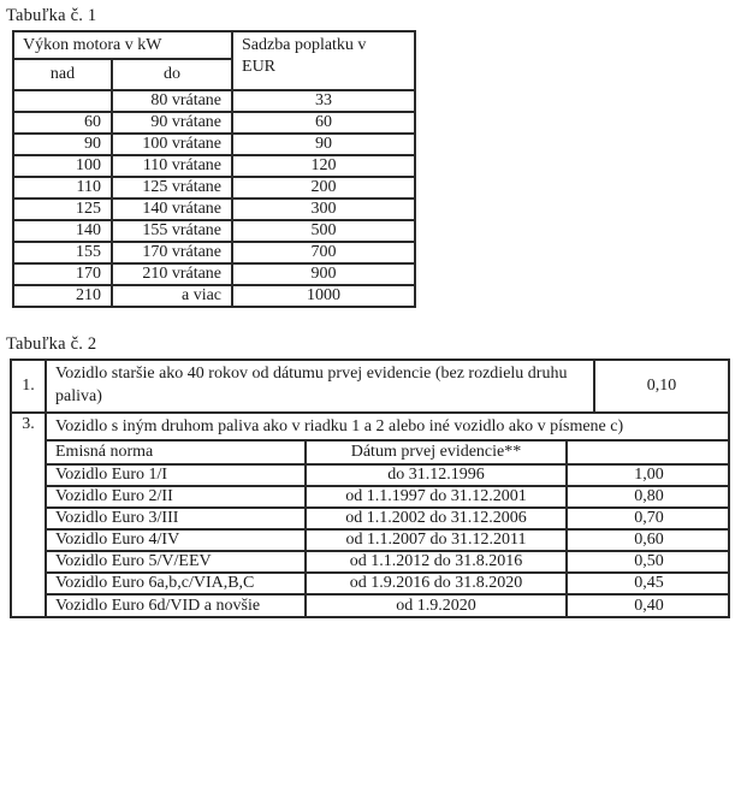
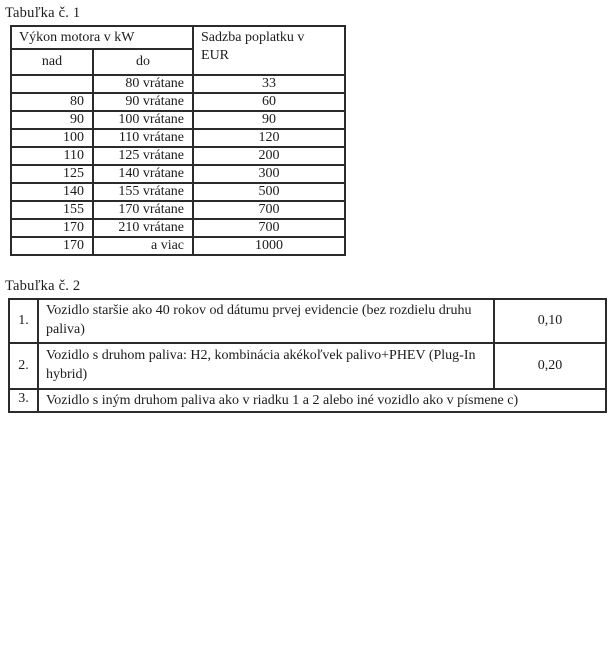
  Tabuľka č. 1
  Výkon motora v kW	Sadzba poplatku v EUR
  nad	do
  	80 vrátane	33
- 60	90 vrátane	60
+ 80	90 vrátane	60
  90	100 vrátane	90
  100	110 vrátane	120
  110	125 vrátane	200
  125	140 vrátane	300
  140	155 vrátane	500
  155	170 vrátane	700
- 170	210 vrátane	900
+ 170	210 vrátane	700
- 210	a viac	1000
+ 170	a viac	1000
  Tabuľka č. 2
  1.	Vozidlo staršie ako 40 rokov od dátumu prvej evidencie (bez rozdielu druhu paliva)	0,10
+ 2.	Vozidlo s druhom paliva: H2, kombinácia akékoľvek palivo+PHEV (Plug-In hybrid)	0,20
  3.	Vozidlo s iným druhom paliva ako v riadku 1 a 2 alebo iné vozidlo ako v písmene c)
- Emisná norma	Dátum prvej evidencie**
- Vozidlo Euro 1/I	do 31.12.1996	1,00
- Vozidlo Euro 2/II	od 1.1.1997 do 31.12.2001	0,80
- Vozidlo Euro 3/III	od 1.1.2002 do 31.12.2006	0,70
- Vozidlo Euro 4/IV	od 1.1.2007 do 31.12.2011	0,60
- Vozidlo Euro 5/V/EEV	od 1.1.2012 do 31.8.2016	0,50
- Vozidlo Euro 6a,b,c/VIA,B,C	od 1.9.2016 do 31.8.2020	0,45
- Vozidlo Euro 6d/VID a novšie	od 1.9.2020	0,40
